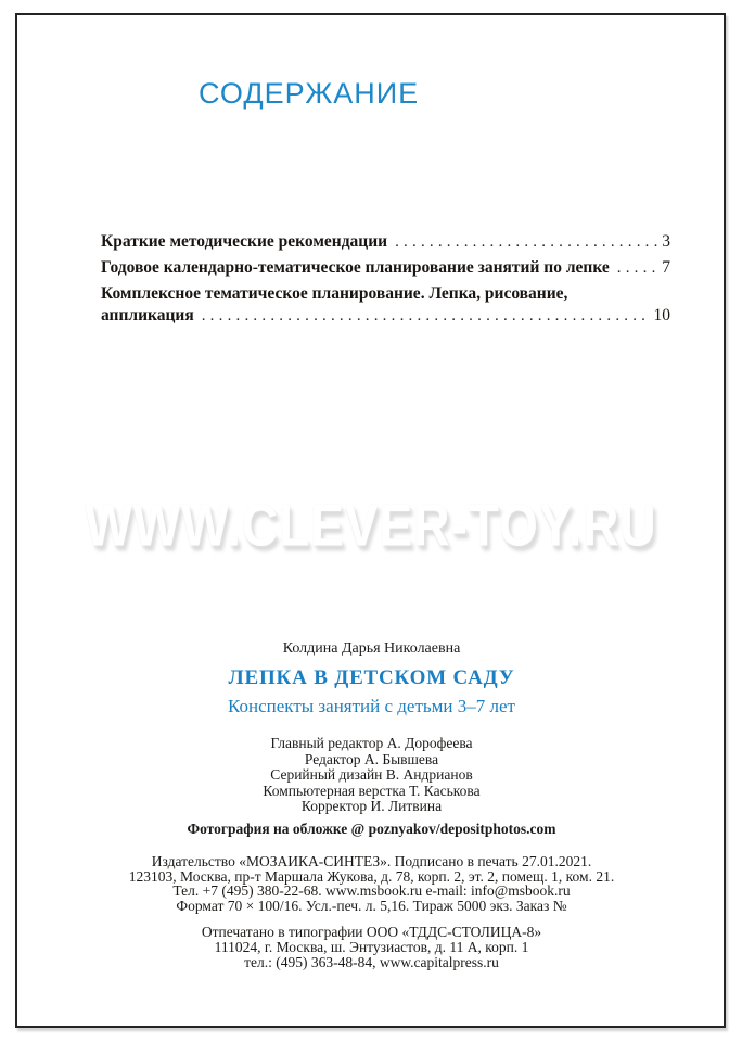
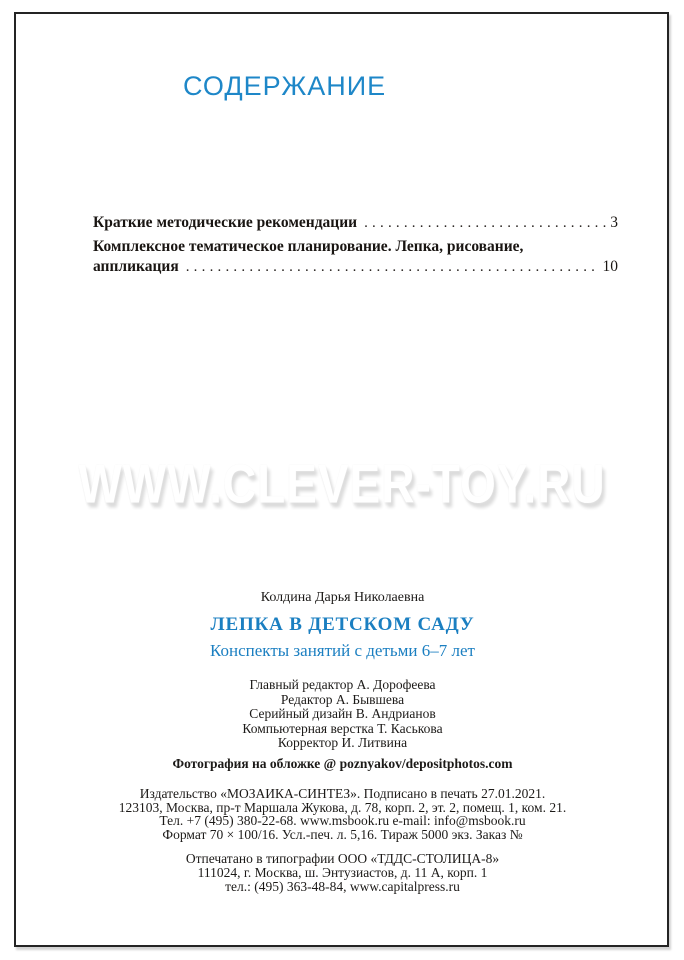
  СОДЕРЖАНИЕ
  Краткие методические рекомендации
  3
- Годовое календарно-тематическое планирование занятий по лепке
- 7
  Комплексное тематическое планирование. Лепка, рисование,
  аппликация
  10
  WWW.CLEVER-TOY.RU
  Колдина Дарья Николаевна
  ЛЕПКА В ДЕТСКОМ САДУ
- Конспекты занятий с детьми 3–7 лет
+ Конспекты занятий с детьми 6–7 лет
  Главный редактор А. Дорофеева
  Редактор А. Бывшева
  Серийный дизайн В. Андрианов
  Компьютерная верстка Т. Каськова
  Корректор И. Литвина
  Фотография на обложке @ poznyakov/depositphotos.com
  Издательство «МОЗАИКА-СИНТЕЗ». Подписано в печать 27.01.2021.
  123103, Москва, пр-т Маршала Жукова, д. 78, корп. 2, эт. 2, помещ. 1, ком. 21.
  Тел. +7 (495) 380-22-68. www.msbook.ru e-mail: info@msbook.ru
  Формат 70 × 100/16. Усл.-печ. л. 5,16. Тираж 5000 экз. Заказ №
  Отпечатано в типографии ООО «ТДДС-СТОЛИЦА-8»
  111024, г. Москва, ш. Энтузиастов, д. 11 А, корп. 1
  тел.: (495) 363-48-84, www.capitalpress.ru
